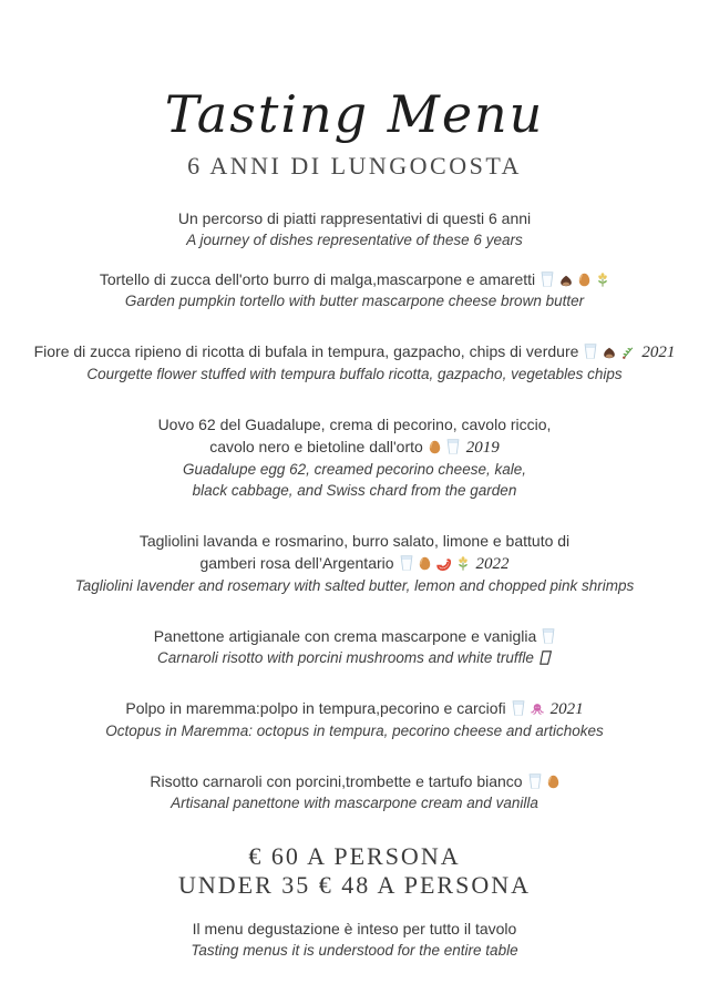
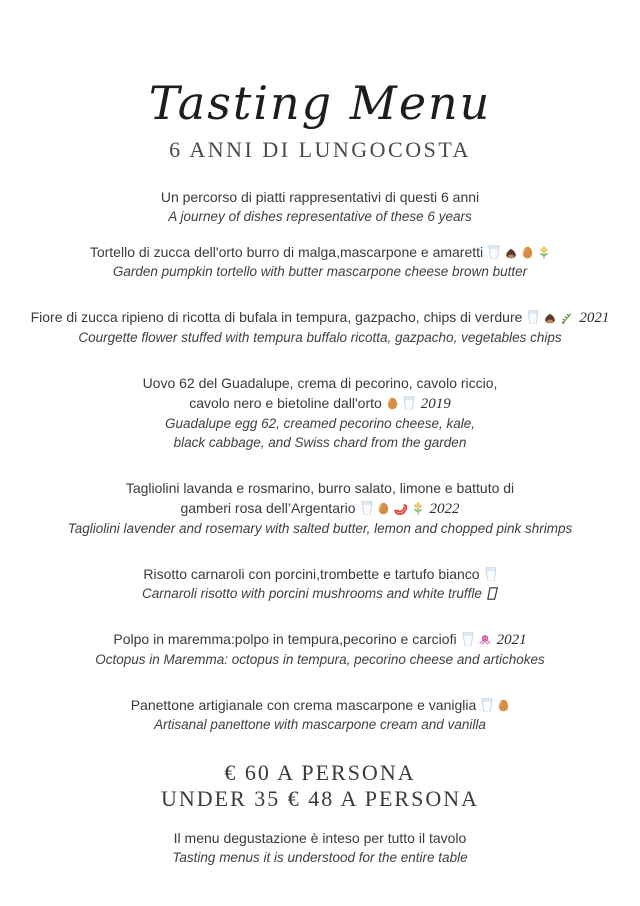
  Tasting Menu
  6 ANNI DI LUNGOCOSTA
  Un percorso di piatti rappresentativi di questi 6 anni
  A journey of dishes representative of these 6 years
  Tortello di zucca dell'orto burro di malga,mascarpone e amaretti
  Garden pumpkin tortello with butter mascarpone cheese brown butter
  Fiore di zucca ripieno di ricotta di bufala in tempura, gazpacho, chips di verdure 2021
  Courgette flower stuffed with tempura buffalo ricotta, gazpacho, vegetables chips
  Uovo 62 del Guadalupe, crema di pecorino, cavolo riccio,
  cavolo nero e bietoline dall'orto 2019
  Guadalupe egg 62, creamed pecorino cheese, kale,
  black cabbage, and Swiss chard from the garden
  Tagliolini lavanda e rosmarino, burro salato, limone e battuto di
  gamberi rosa dell’Argentario 2022
  Tagliolini lavender and rosemary with salted butter, lemon and chopped pink shrimps
- Panettone artigianale con crema mascarpone e vaniglia
+ Risotto carnaroli con porcini,trombette e tartufo bianco
  Carnaroli risotto with porcini mushrooms and white truffle
  Polpo in maremma:polpo in tempura,pecorino e carciofi 2021
  Octopus in Maremma: octopus in tempura, pecorino cheese and artichokes
- Risotto carnaroli con porcini,trombette e tartufo bianco
+ Panettone artigianale con crema mascarpone e vaniglia
  Artisanal panettone with mascarpone cream and vanilla
  € 60 A PERSONA
  UNDER 35 € 48 A PERSONA
  Il menu degustazione è inteso per tutto il tavolo
  Tasting menus it is understood for the entire table
